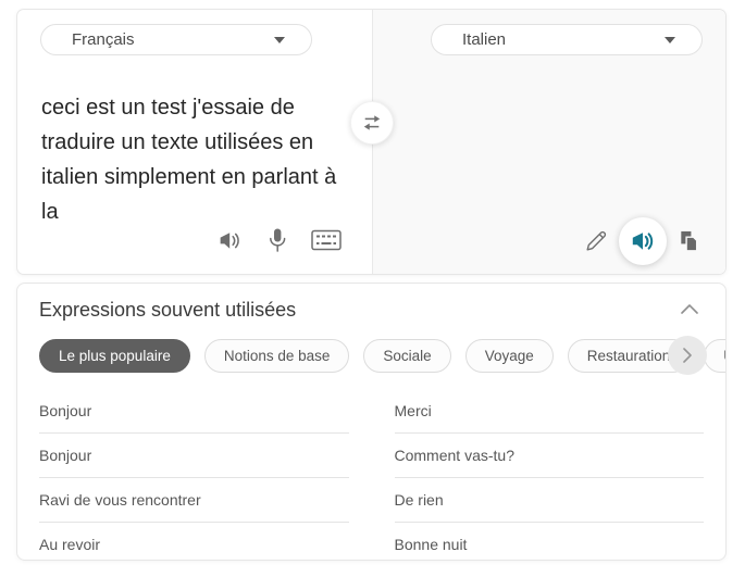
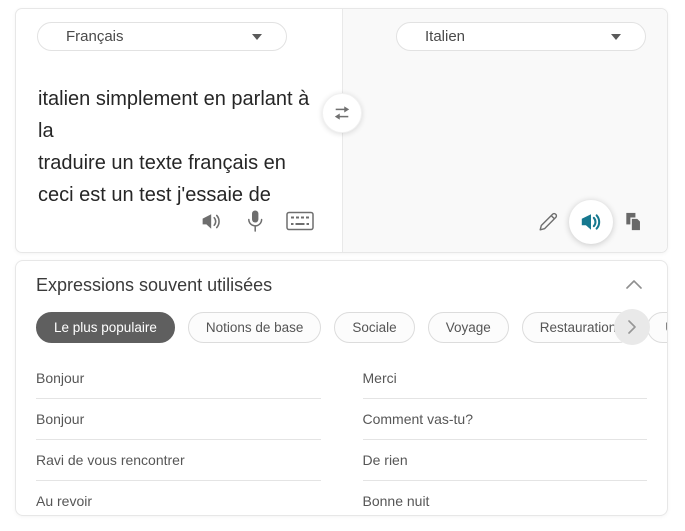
  Français
- ceci est un test j'essaie de
+ italien simplement en parlant à la
- traduire un texte utilisées en
+ traduire un texte français en
- italien simplement en parlant à la
+ ceci est un test j'essaie de
  Italien
  Expressions souvent utilisées
  Le plus populaire
  Notions de base
  Sociale
  Voyage
  Restauration
  Bonjour
  Merci
  Bonjour
  Comment vas-tu?
  Ravi de vous rencontrer
  De rien
  Au revoir
  Bonne nuit
